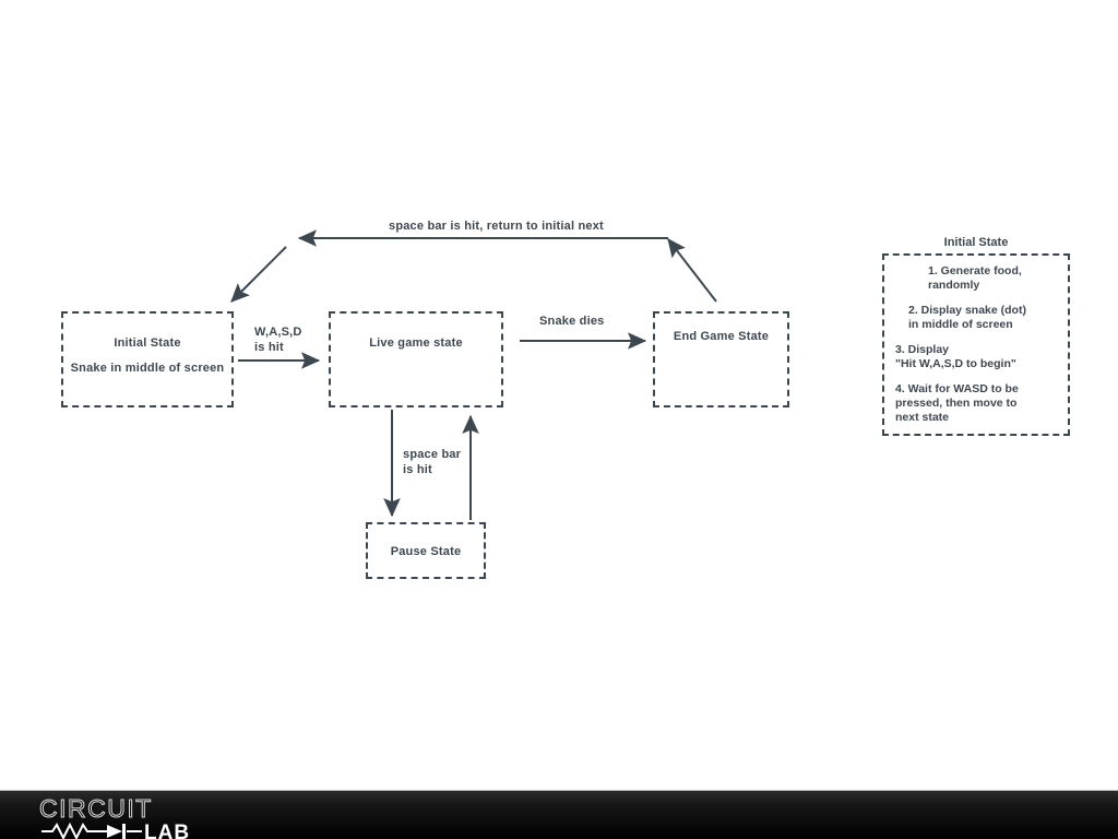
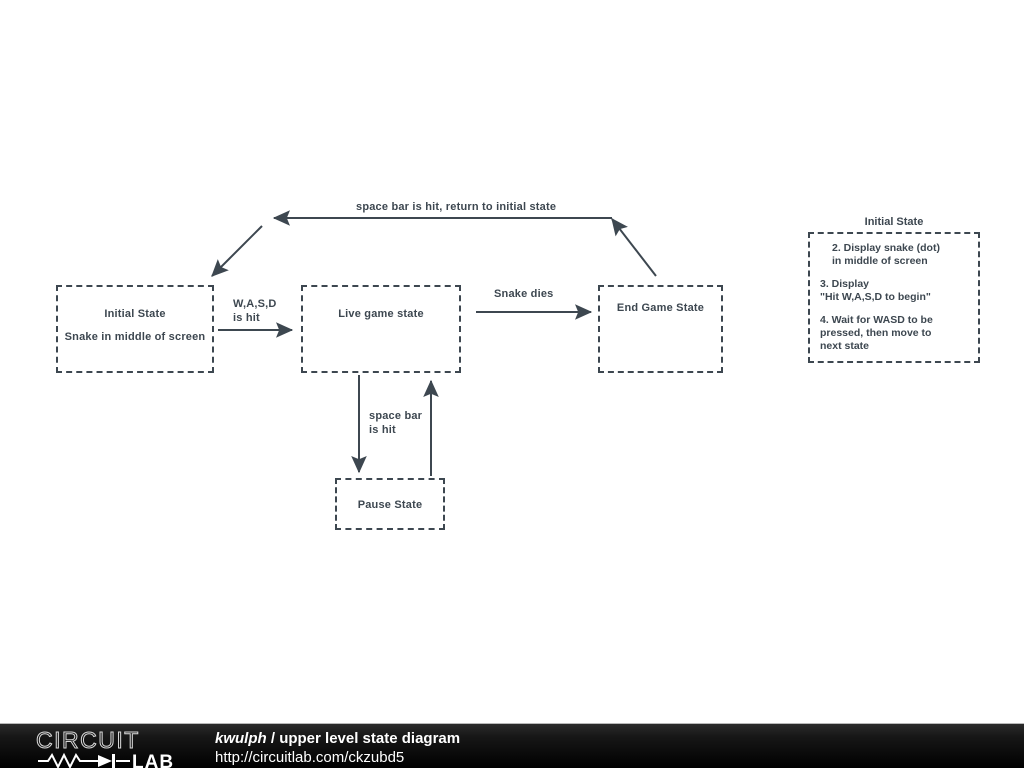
  Initial State
  Snake in middle of screen
  Live game state
  End Game State
  Pause State
- space bar is hit, return to initial next
+ space bar is hit, return to initial state
  W,A,S,D
  is hit
  Snake dies
  space bar
  is hit
  Initial State
- 1. Generate food,
- randomly
  2. Display snake (dot)
  in middle of screen
  3. Display
  "Hit W,A,S,D to begin"
  4. Wait for WASD to be
  pressed, then move to
  next state
  CIRCUIT
  LAB
+ kwulph / upper level state diagram
+ http://circuitlab.com/ckzubd5
